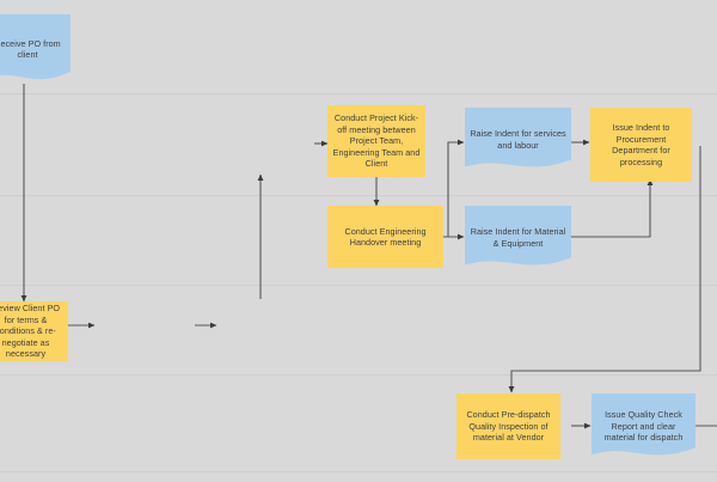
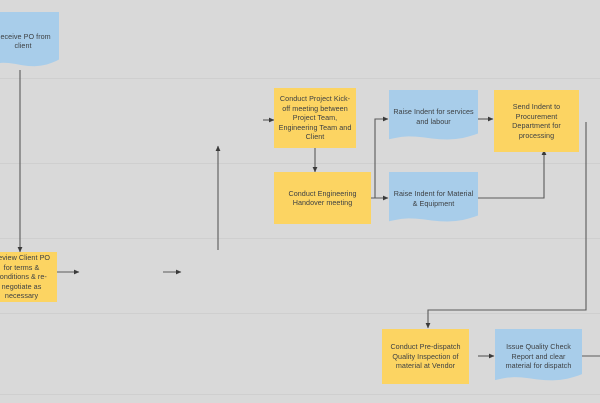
  eceive PO from client
  Conduct Project Kick-off meeting between Project Team, Engineering Team and Client
  Raise Indent for services and labour
- Issue Indent to Procurement Department for processing
+ Send Indent to Procurement Department for processing
  Conduct Engineering Handover meeting
  Raise Indent for Material & Equipment
  eview Client PO for terms & onditions & re-negotiate as necessary
  Conduct Pre-dispatch Quality Inspection of material at Vendor
  Issue Quality Check Report and clear material for dispatch
